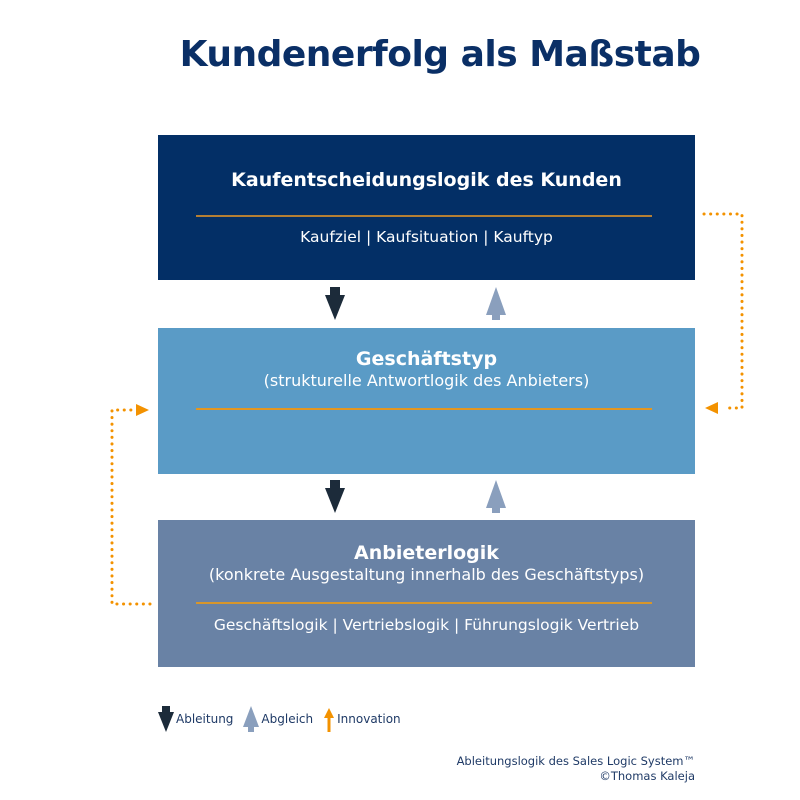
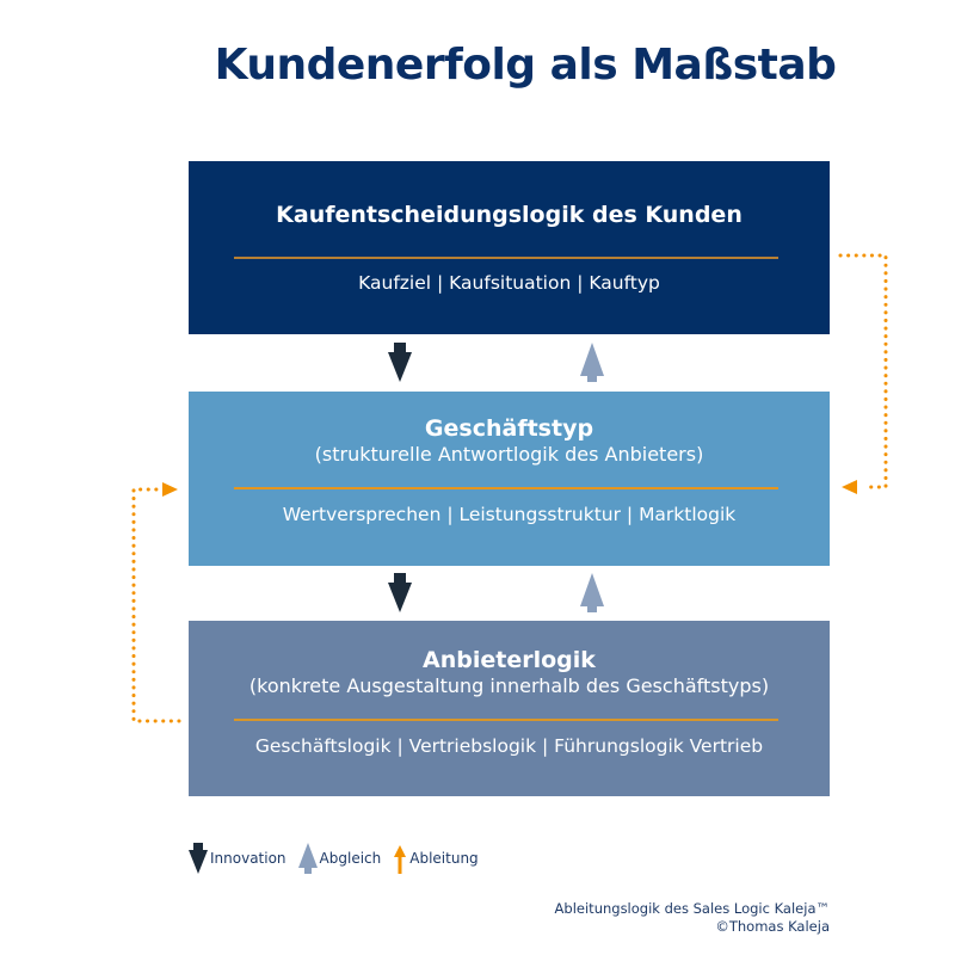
  Kundenerfolg als Maßstab
  Kaufentscheidungslogik des Kunden
  Kaufziel | Kaufsituation | Kauftyp
  Geschäftstyp
  (strukturelle Antwortlogik des Anbieters)
+ Wertversprechen | Leistungsstruktur | Marktlogik
  Anbieterlogik
  (konkrete Ausgestaltung innerhalb des Geschäftstyps)
  Geschäftslogik | Vertriebslogik | Führungslogik Vertrieb
- Ableitung
+ Innovation
  Abgleich
- Innovation
+ Ableitung
- Ableitungslogik des Sales Logic System™
+ Ableitungslogik des Sales Logic Kaleja™
  ©Thomas Kaleja
